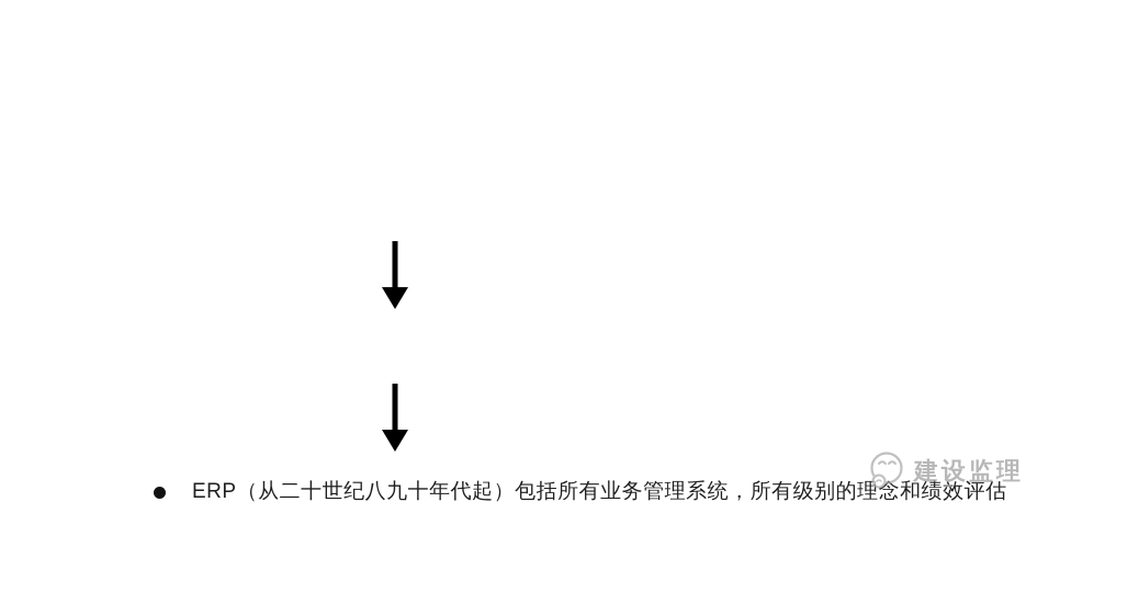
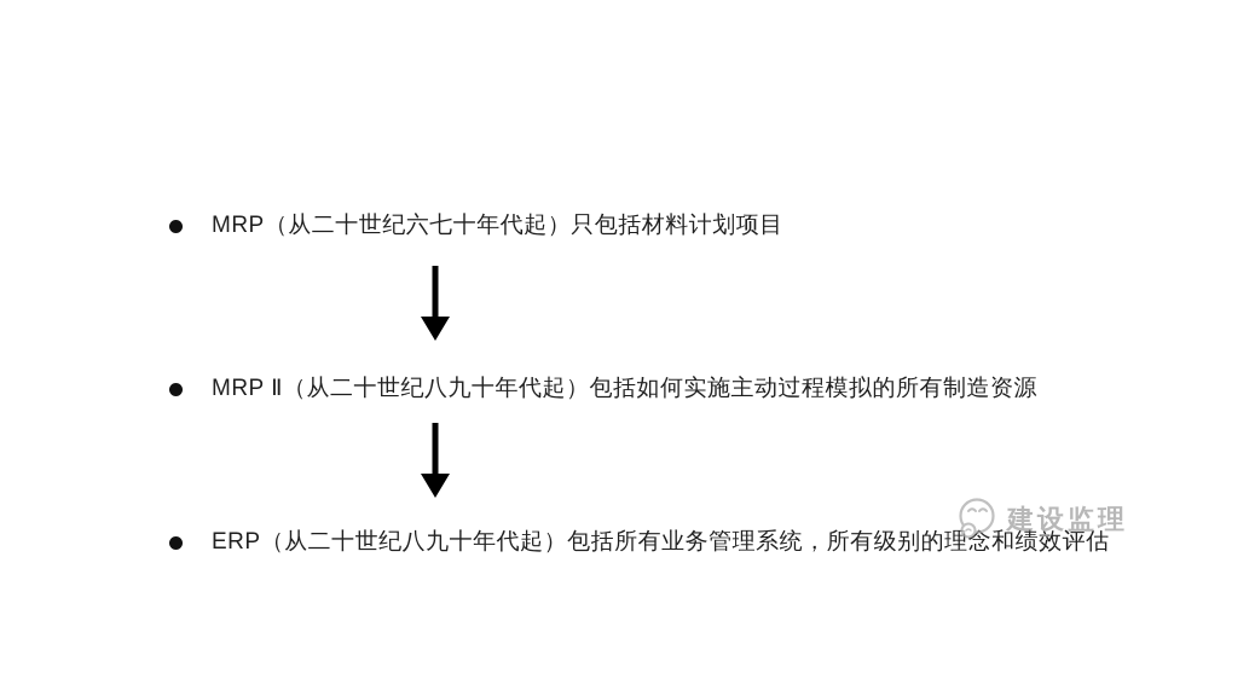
+ MRP（从二十世纪六七十年代起）只包括材料计划项目
+ MRP Ⅱ（从二十世纪八九十年代起）包括如何实施主动过程模拟的所有制造资源
  ERP（从二十世纪八九十年代起）包括所有业务管理系统，所有级别的理念和绩效评估
  建设监理
